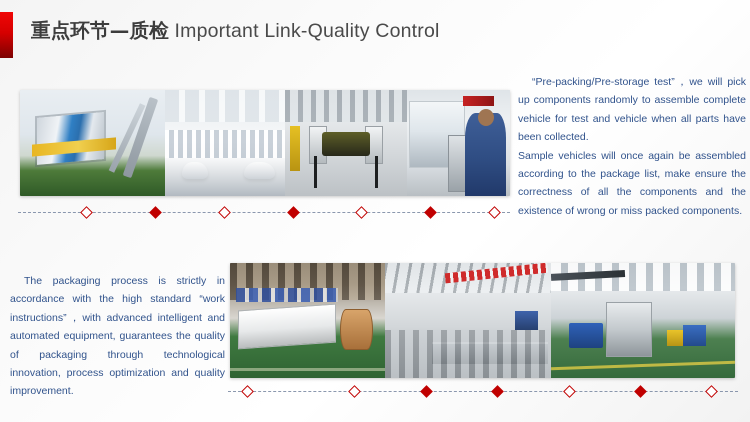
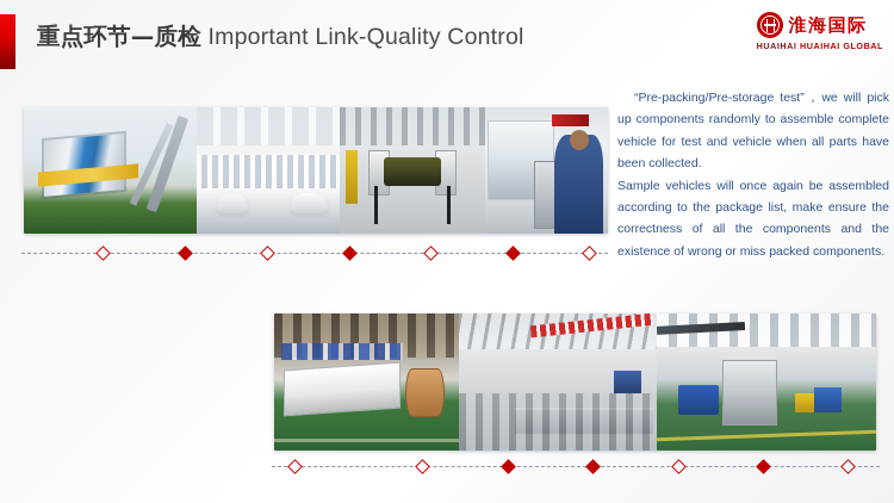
  重点环节—质检 Important Link-Quality Control
+ 淮海国际
+ HUAIHAI HUAIHAI GLOBAL
  “Pre-packing/Pre-storage test”，we will pick up components randomly to assemble complete vehicle for test and vehicle when all parts have been collected.
  Sample vehicles will once again be assembled according to the package list, make ensure the correctness of all the components and the existence of wrong or miss packed components.
- The packaging process is strictly in accordance with the high standard “work instructions”，with advanced intelligent and automated equipment, guarantees the quality of packaging through technological innovation, process optimization and quality improvement.
